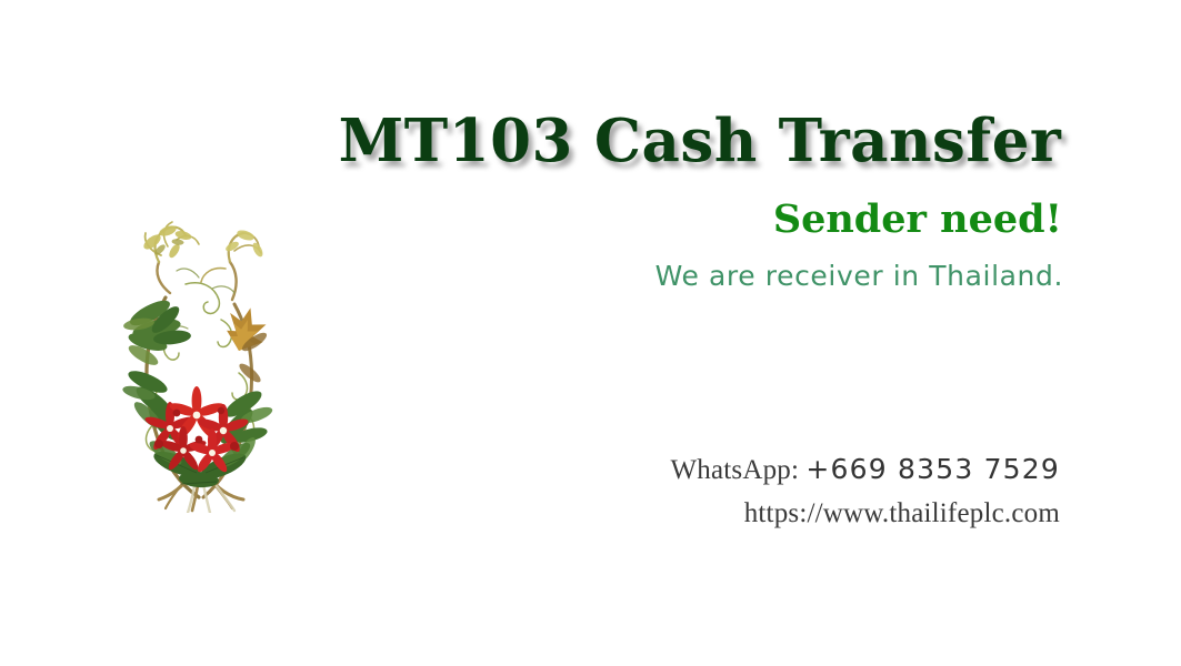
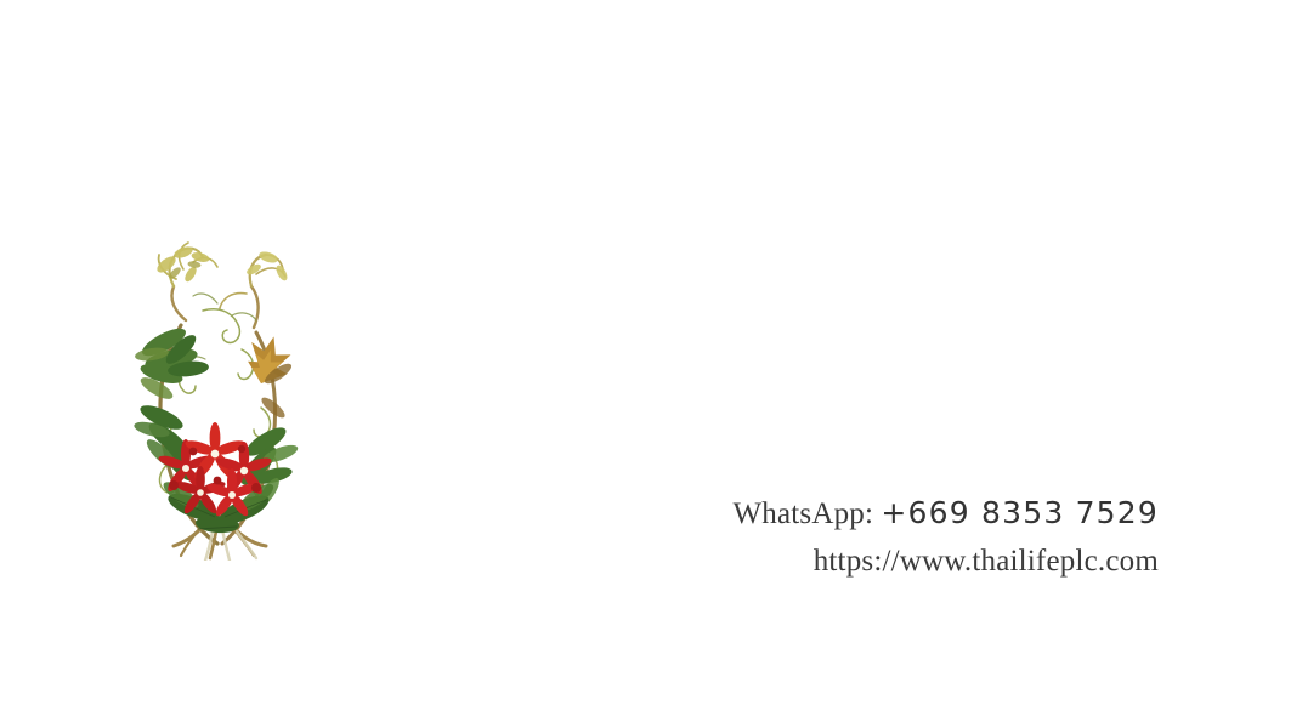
- MT103 Cash Transfer
- Sender need!
- We are receiver in Thailand.
  WhatsApp: +669 8353 7529
  https://www.thailifeplc.com
